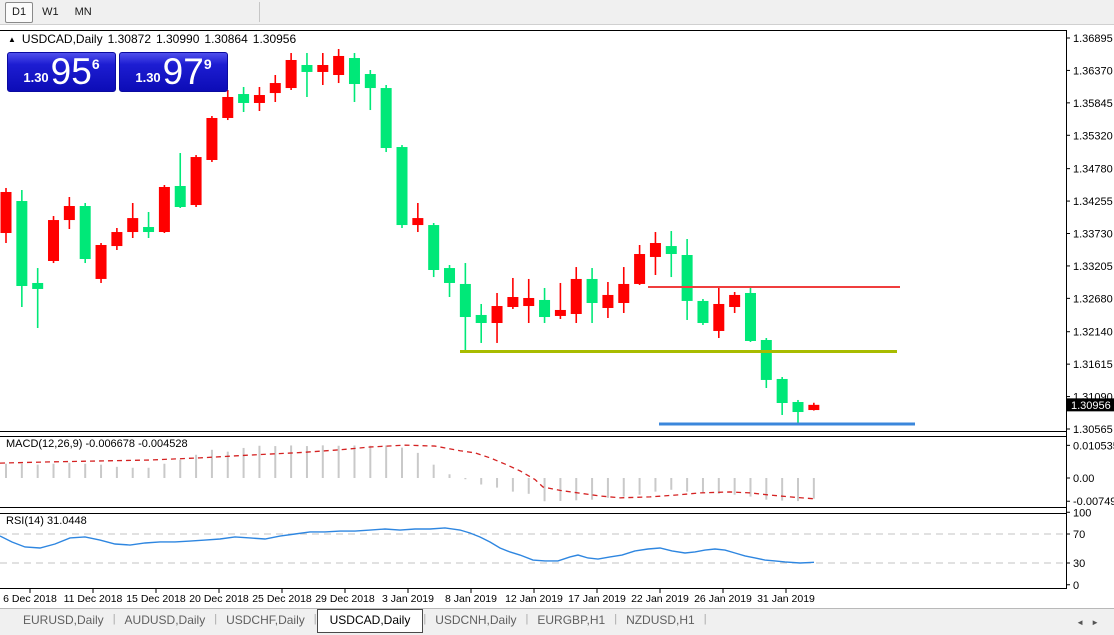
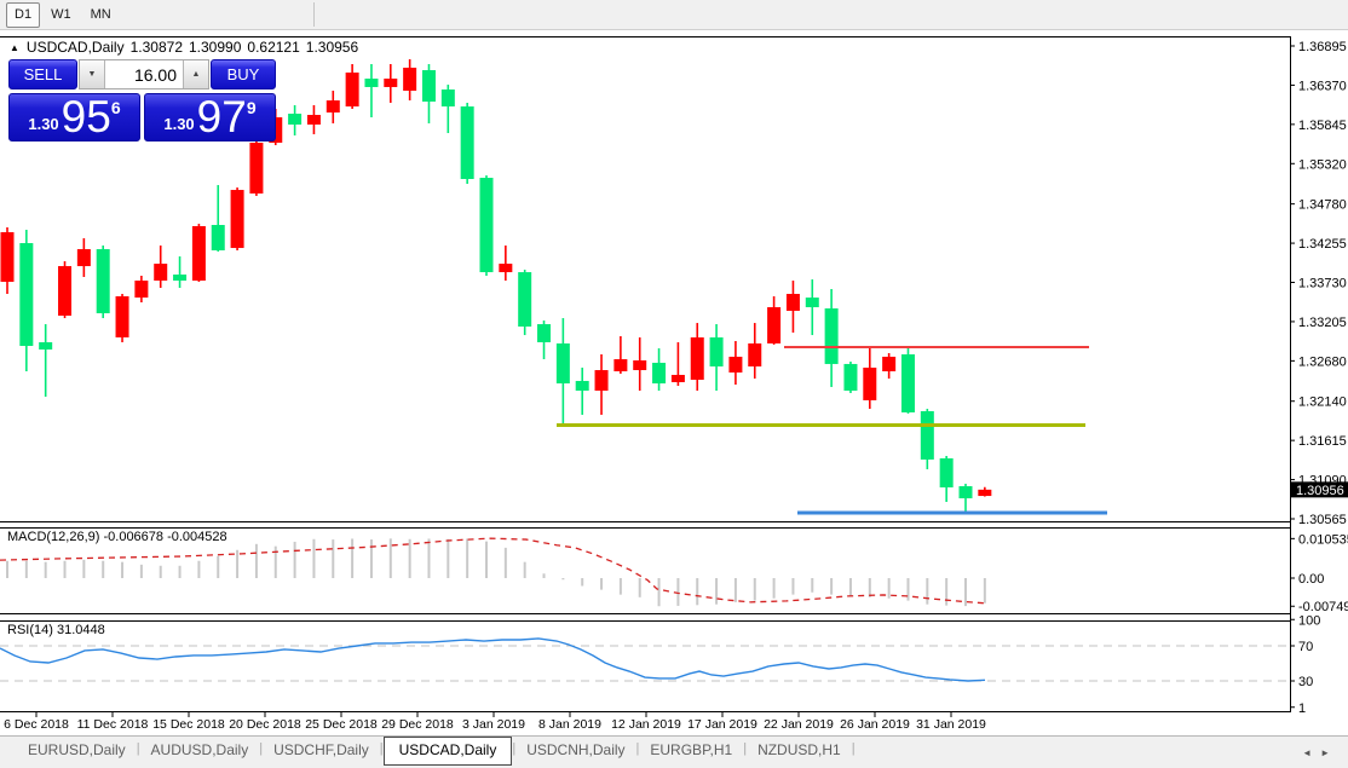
  D1
  W1
  MN
  1.36895
  1.36370
  1.35845
  1.35320
  1.34780
  1.34255
  1.33730
  1.33205
  1.32680
  1.32140
  1.31615
  1.31090
  1.30565
  0.01053
  0.00
  -0.00749
  100
  70
  30
- 0
+ 1
  6 Dec 2018
  11 Dec 2018
  15 Dec 2018
  20 Dec 2018
  25 Dec 2018
  29 Dec 2018
  3 Jan 2019
  8 Jan 2019
  12 Jan 2019
  17 Jan 2019
  22 Jan 2019
  26 Jan 2019
  31 Jan 2019
  1.30956
  ▲
  USDCAD,Daily
  1.30872
  1.30990
- 1.30864
+ 0.62121
  1.30956
+ SELL
+ 16.00
+ BUY
  1.30
  95
  6
  1.30
  97
  9
  MACD(12,26,9) -0.006678 -0.004528
  RSI(14) 31.0448
  EURUSD,Daily
  |
  AUDUSD,Daily
  |
  USDCHF,Daily
  |
  USDCAD,Daily
  |
  USDCNH,Daily
  |
  EURGBP,H1
  |
  NZDUSD,H1
  |
  ◄►
